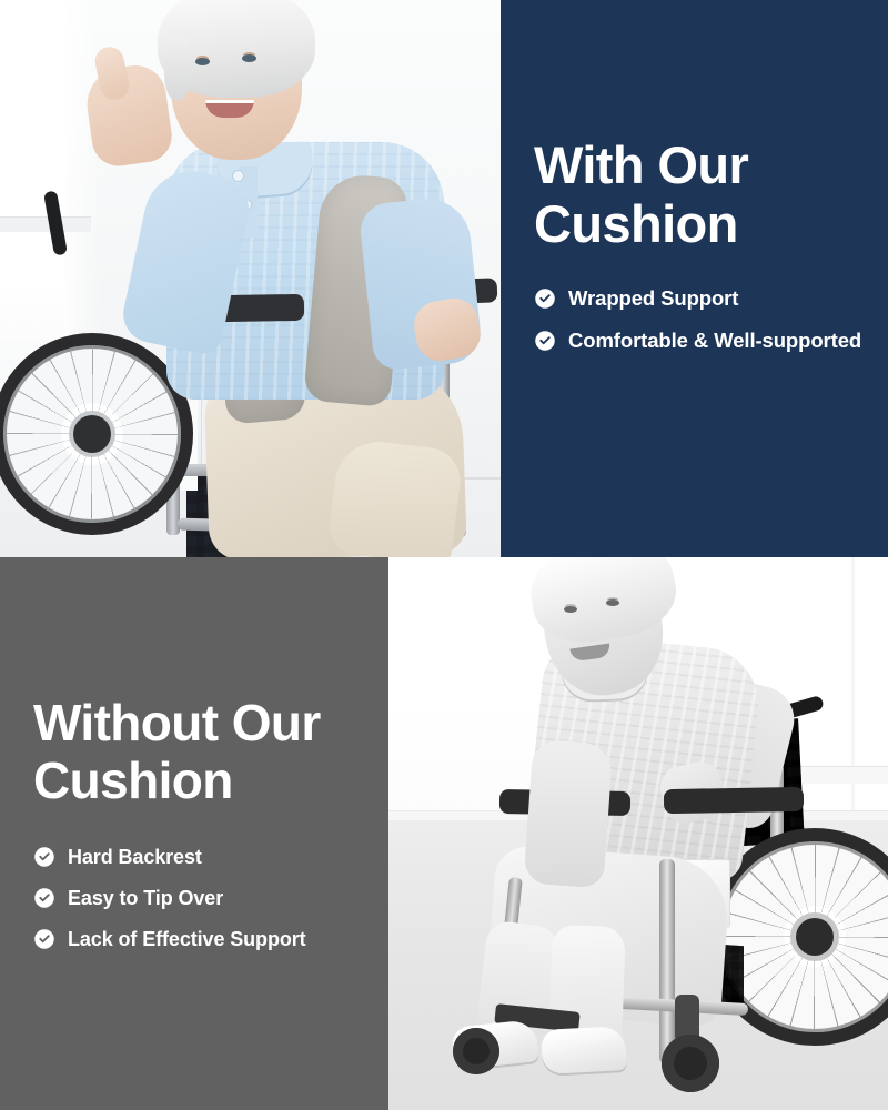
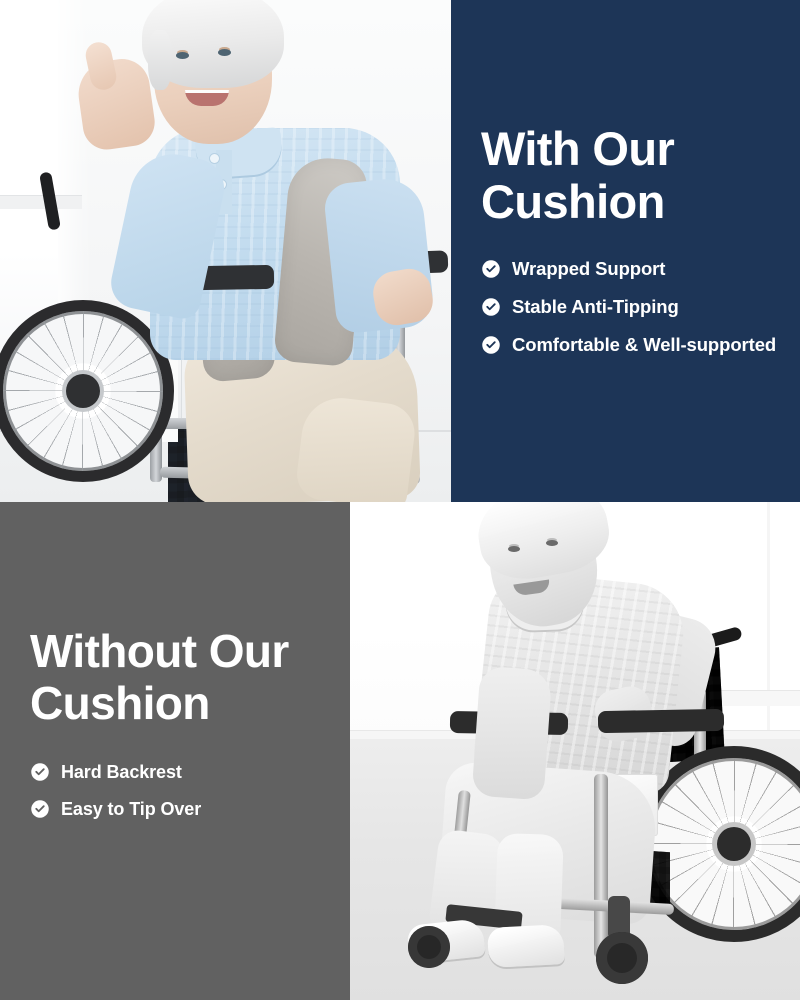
  With Our
  Cushion
  Wrapped Support
+ Stable Anti-Tipping
  Comfortable & Well-supported
  Without Our
  Cushion
  Hard Backrest
  Easy to Tip Over
- Lack of Effective Support
